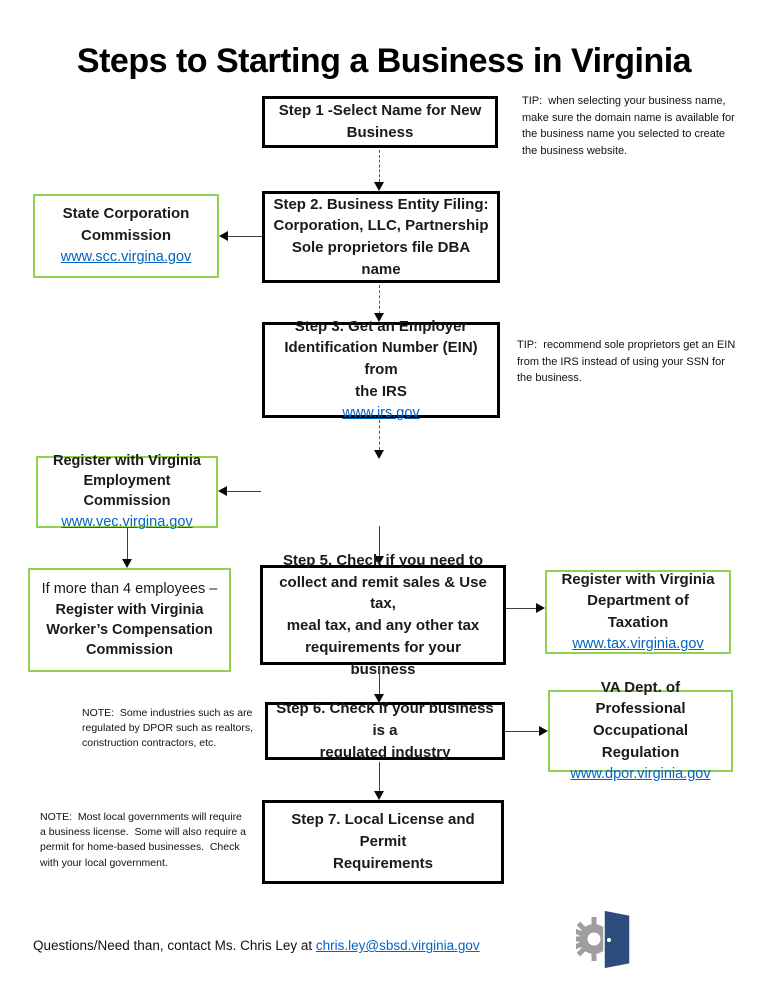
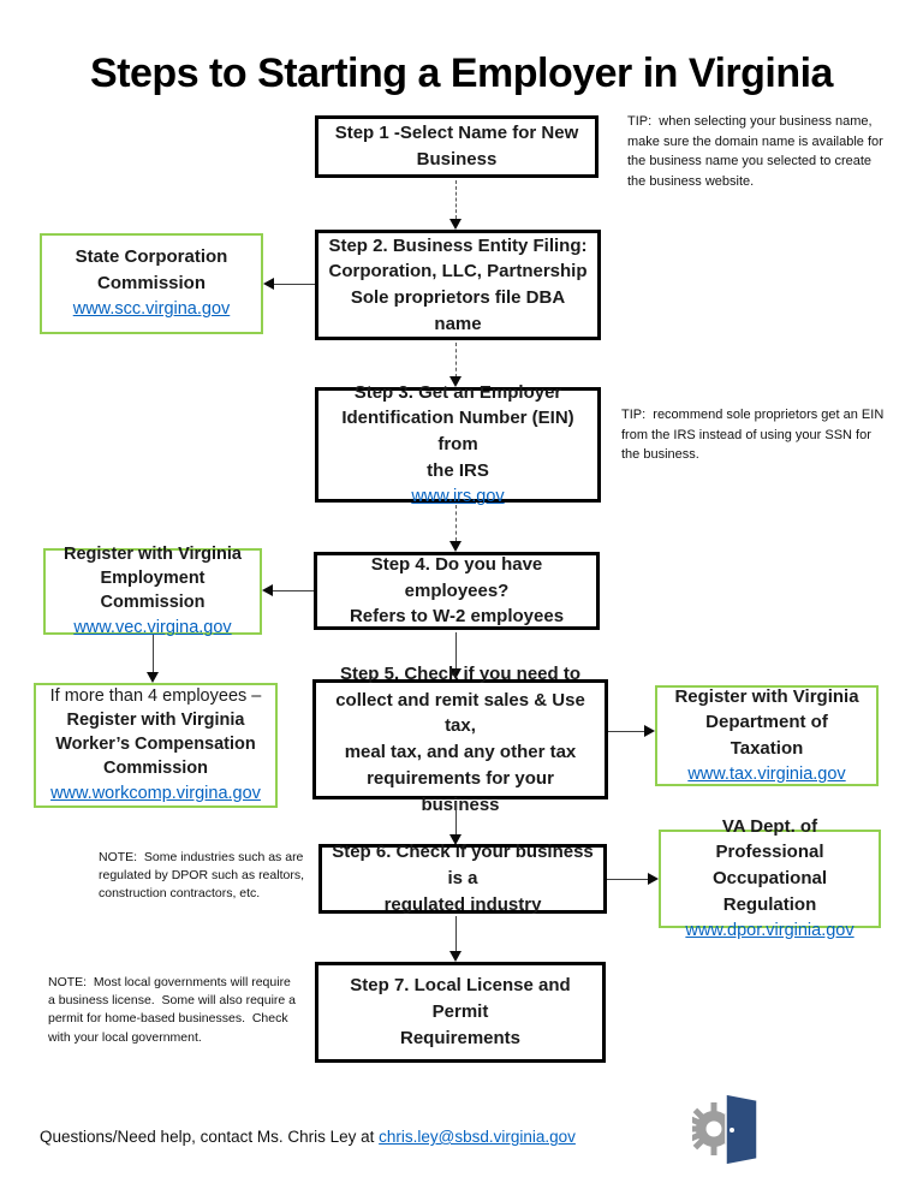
- Steps to Starting a Business in Virginia
+ Steps to Starting a Employer in Virginia
  Step 1 -Select Name for New
  Business
  TIP: when selecting your business name,
  make sure the domain name is available for
  the business name you selected to create
  the business website.
  State Corporation
  Commission
  www.scc.virgina.gov
  Step 2. Business Entity Filing:
  Corporation, LLC, Partnership
  Sole proprietors file DBA name
  Step 3. Get an Employer
  Identification Number (EIN) from
  the IRS
  www.irs.gov
  TIP: recommend sole proprietors get an EIN
  from the IRS instead of using your SSN for
  the business.
  Register with Virginia
  Employment Commission
  www.vec.virgina.gov
+ Step 4. Do you have employees?
+ Refers to W-2 employees
  If more than 4 employees –
  Register with Virginia
  Worker’s Compensation
  Commission
+ www.workcomp.virgina.gov
  Step 5. Check if you need to
  collect and remit sales & Use tax,
  meal tax, and any other tax
  requirements for your business
  Register with Virginia
  Department of Taxation
  www.tax.virginia.gov
  NOTE: Some industries such as are
  regulated by DPOR such as realtors,
  construction contractors, etc.
  Step 6. Check if your business is a
  regulated industry
  VA Dept. of Professional
  Occupational Regulation
  www.dpor.virginia.gov
  NOTE: Most local governments will require
  a business license. Some will also require a
  permit for home-based businesses. Check
  with your local government.
  Step 7. Local License and Permit
  Requirements
- Questions/Need than, contact Ms. Chris Ley at chris.ley@sbsd.virginia.gov
+ Questions/Need help, contact Ms. Chris Ley at chris.ley@sbsd.virginia.gov
